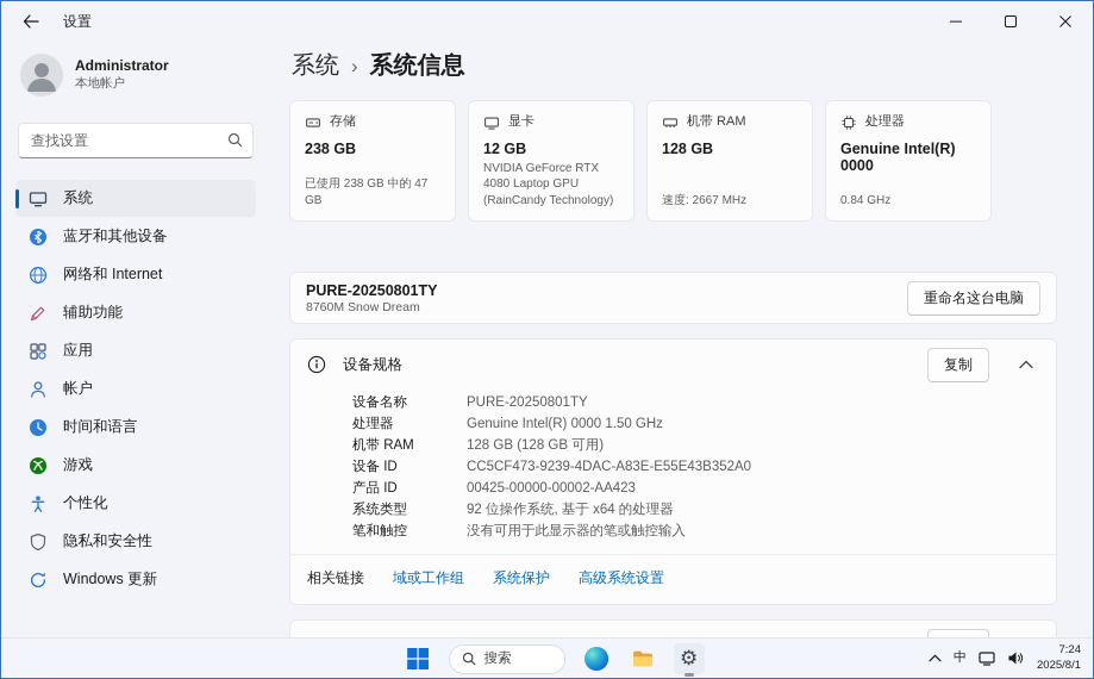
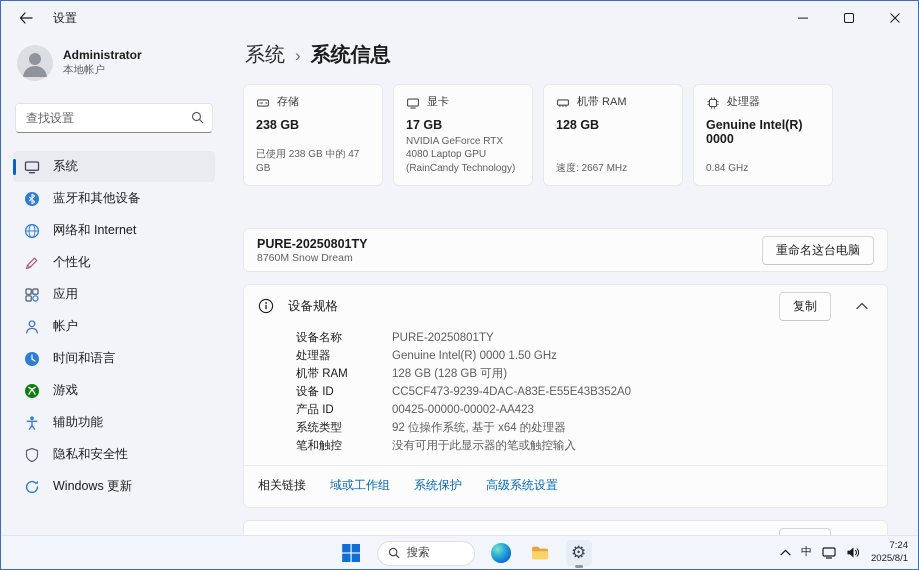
  设置
  Administrator
  本地帐户
  查找设置
  系统
  蓝牙和其他设备
  网络和 Internet
- 辅助功能
+ 个性化
  应用
  帐户
  时间和语言
  游戏
- 个性化
+ 辅助功能
  隐私和安全性
  Windows 更新
  系统
  ›
  系统信息
  存储
  238 GB
  已使用 238 GB 中的 47 GB
  显卡
- 12 GB
+ 17 GB
  NVIDIA GeForce RTX 4080 Laptop GPU (RainCandy Technology)
  机带 RAM
  128 GB
  速度: 2667 MHz
  处理器
  Genuine Intel(R) 0000
  0.84 GHz
  PURE-20250801TY
  8760M Snow Dream
  重命名这台电脑
  设备规格
  复制
  设备名称
  PURE-20250801TY
  处理器
  Genuine Intel(R) 0000 1.50 GHz
  机带 RAM
  128 GB (128 GB 可用)
  设备 ID
  CC5CF473-9239-4DAC-A83E-E55E43B352A0
  产品 ID
  00425-00000-00002-AA423
  系统类型
  92 位操作系统, 基于 x64 的处理器
  笔和触控
  没有可用于此显示器的笔或触控输入
  相关链接
  域或工作组
  系统保护
  高级系统设置
  搜索
  ⚙
  中
  7:24
  2025/8/1
